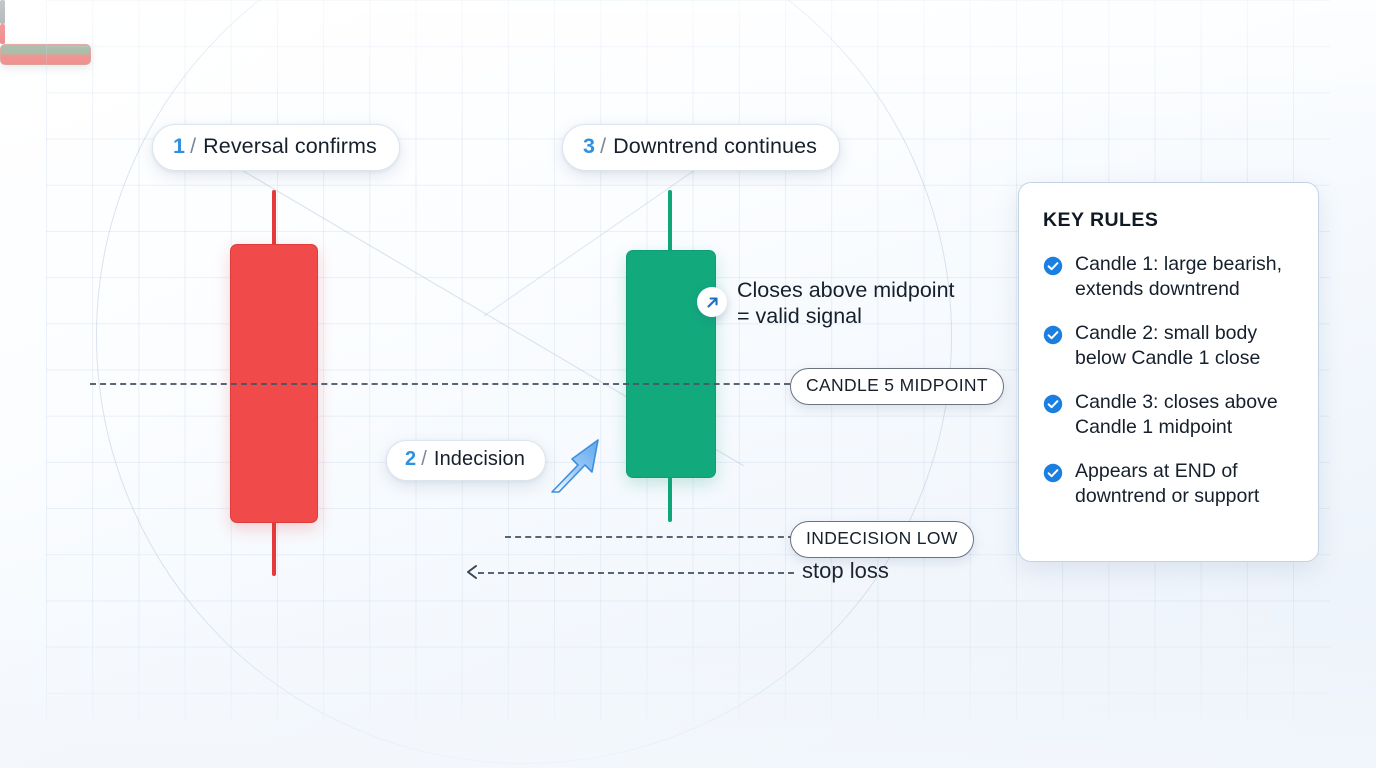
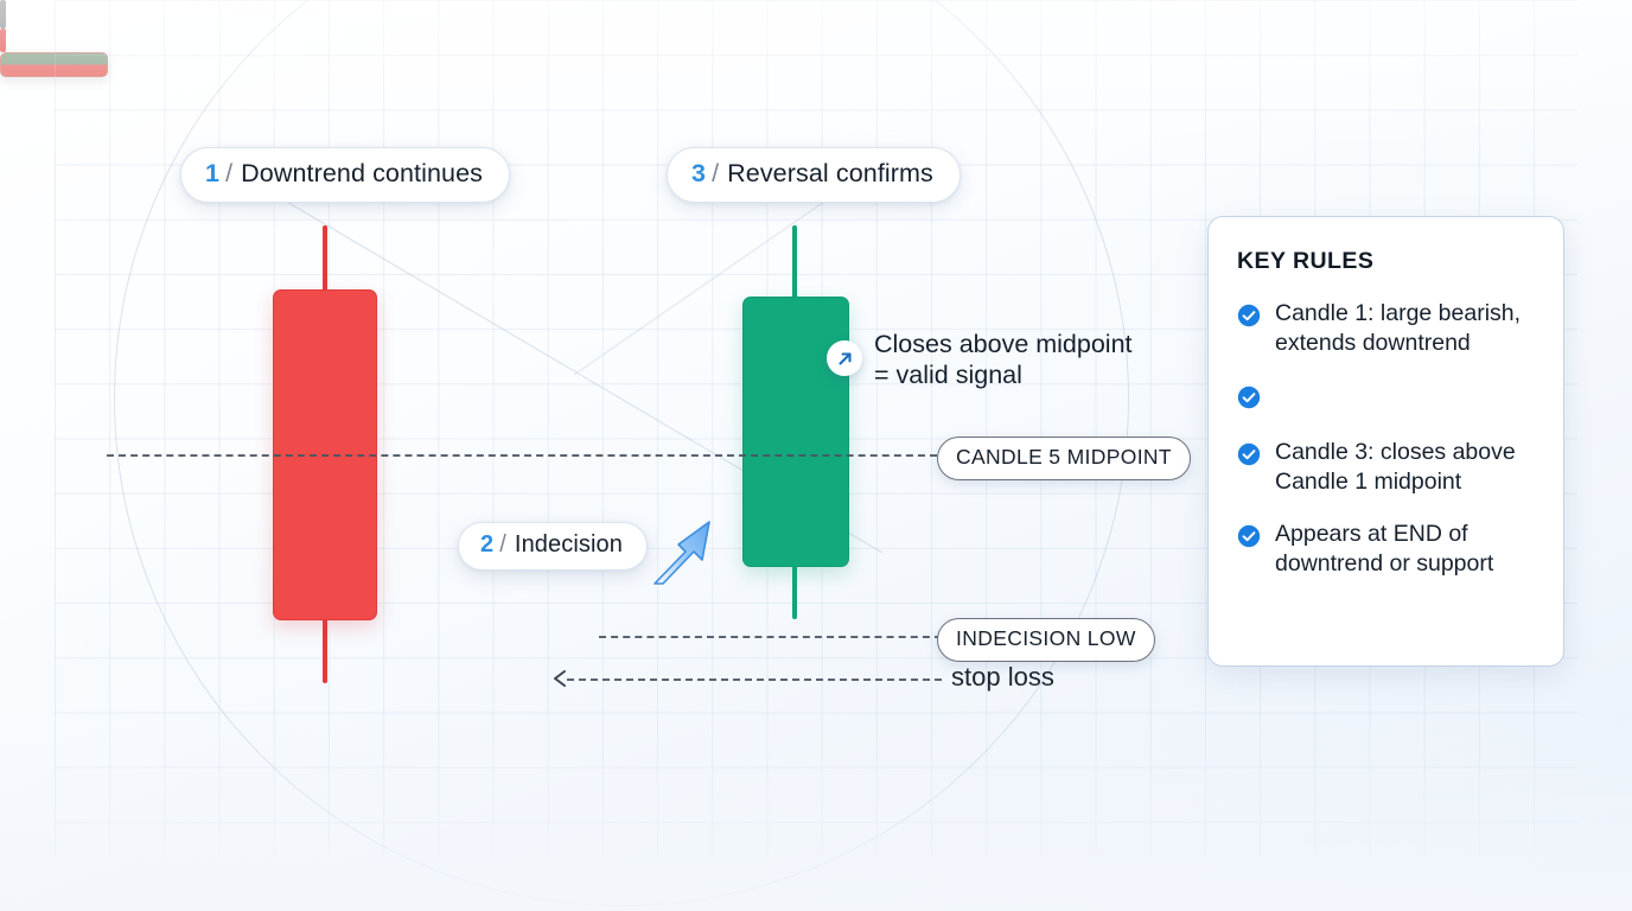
  CANDLE 5 MIDPOINT
  INDECISION LOW
  stop loss
  1
  /
- Reversal confirms
+ Downtrend continues
  2
  /
  Indecision
  3
  /
- Downtrend continues
+ Reversal confirms
  Closes above midpoint
  = valid signal
  KEY RULES
  Candle 1: large bearish, extends downtrend
- Candle 2: small body below Candle 1 close
  Candle 3: closes above Candle 1 midpoint
  Appears at END of downtrend or support
